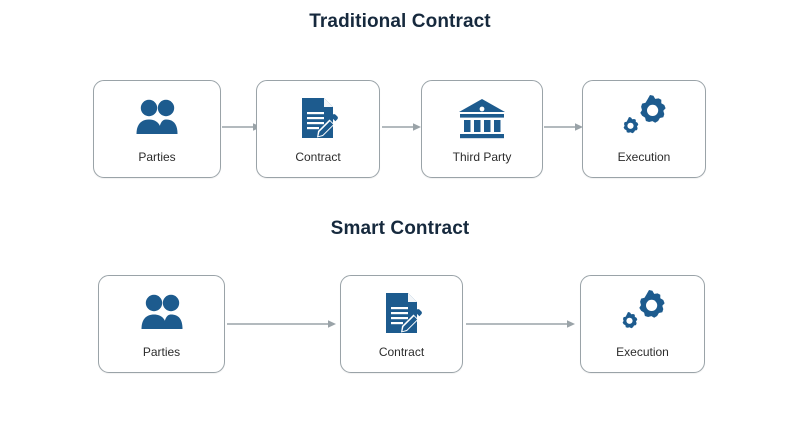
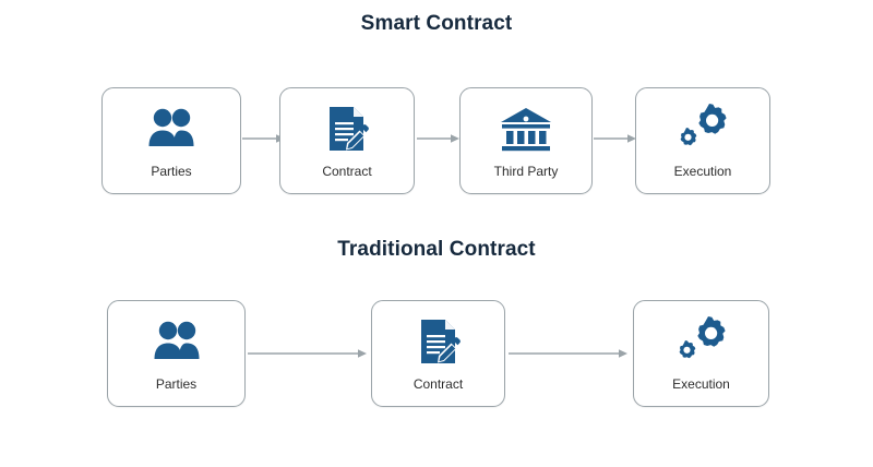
- Traditional Contract
+ Smart Contract
  Parties
  Contract
  Third Party
  Execution
- Smart Contract
+ Traditional Contract
  Parties
  Contract
  Execution
